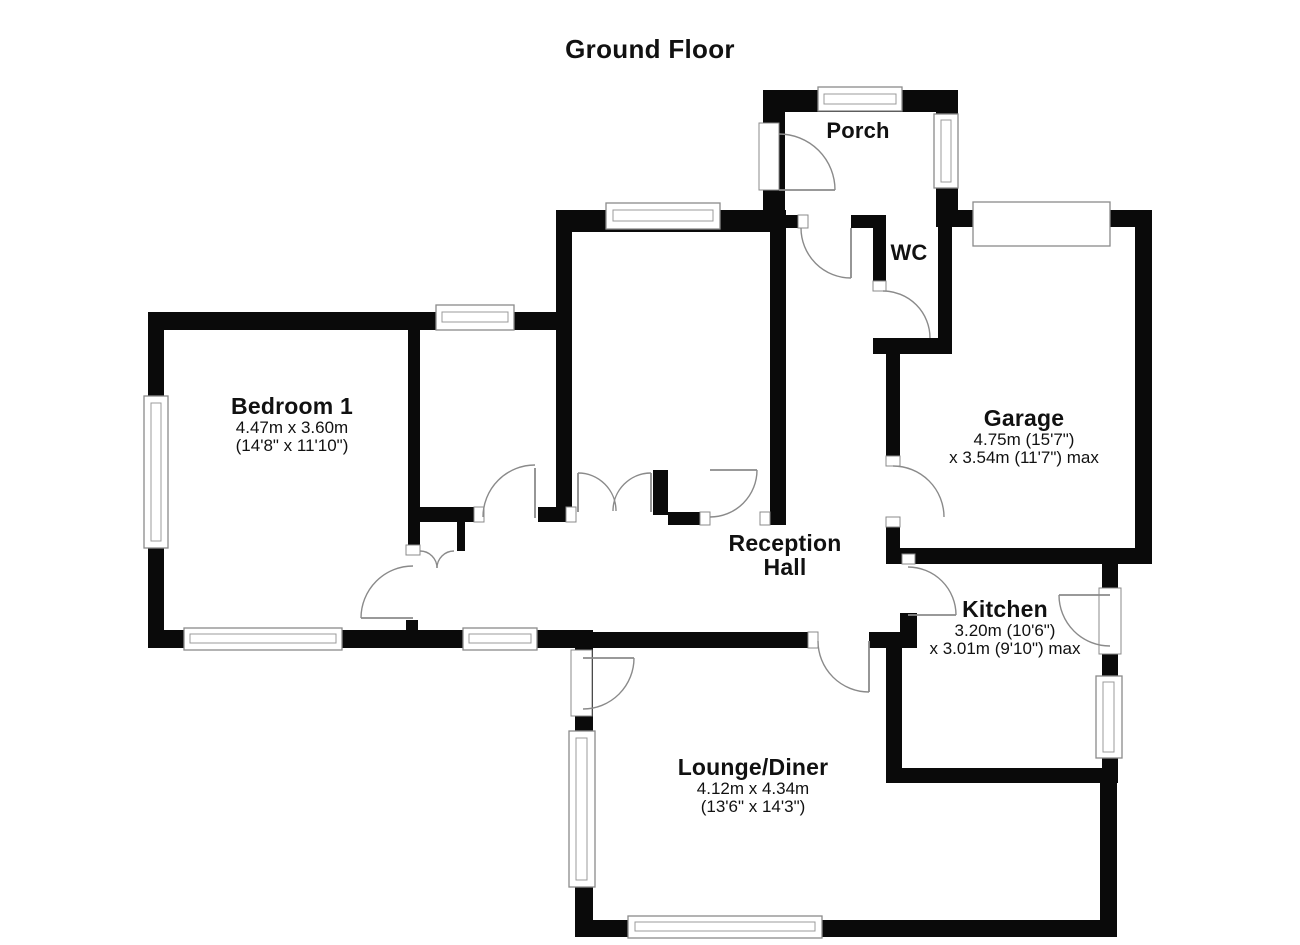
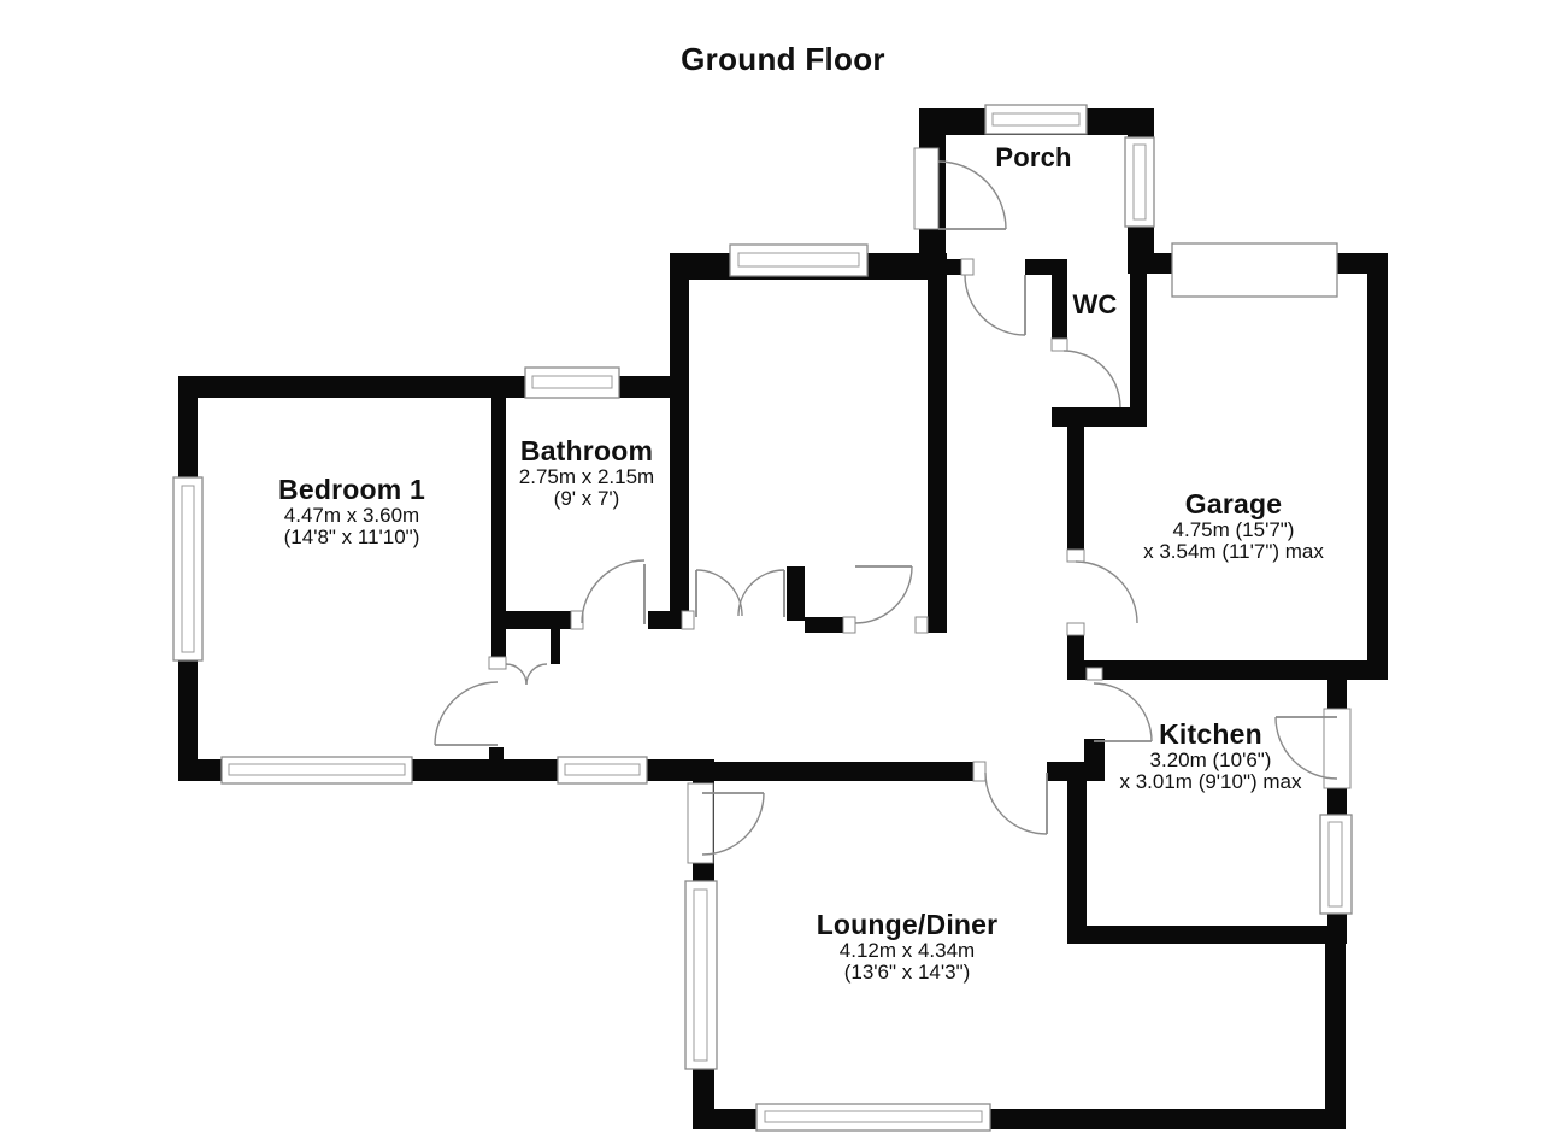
  Ground Floor
  Porch
  WC
+ Bathroom
+ 2.75m x 2.15m
+ (9' x 7')
  Bedroom 1
  4.47m x 3.60m
  (14'8" x 11'10")
  Garage
  4.75m (15'7")
  x 3.54m (11'7") max
- Reception
- Hall
  Kitchen
  3.20m (10'6")
  x 3.01m (9'10") max
  Lounge/Diner
  4.12m x 4.34m
  (13'6" x 14'3")
